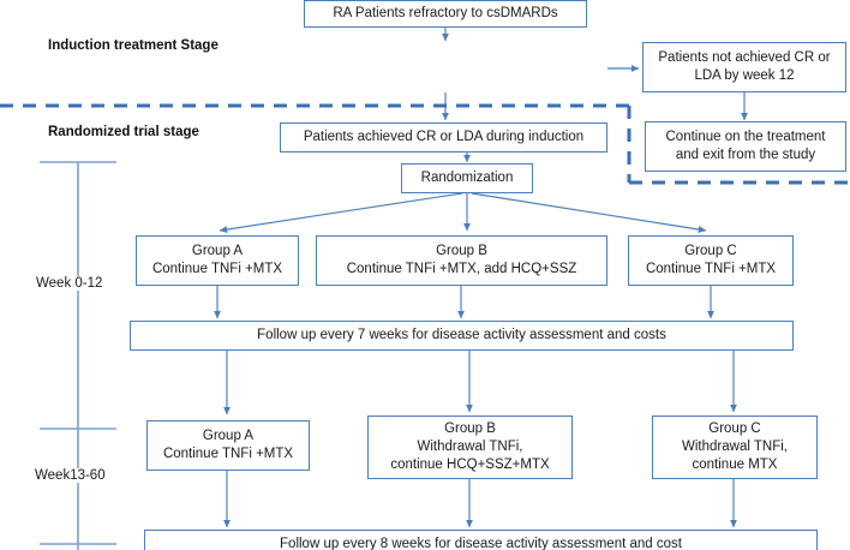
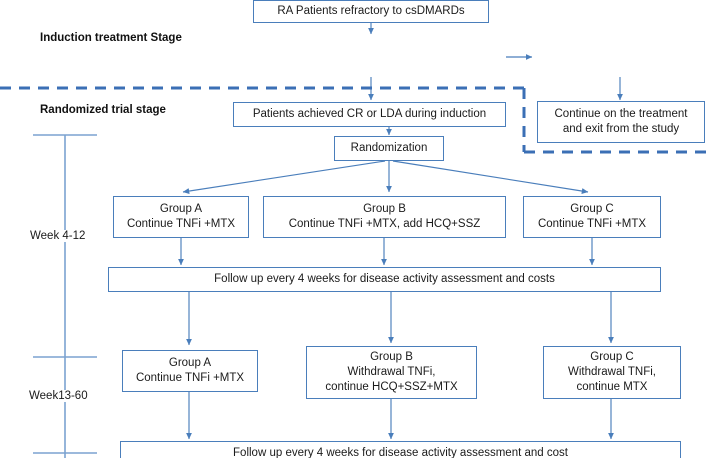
  Induction treatment Stage
  Randomized trial stage
- Week 0-12
+ Week 4-12
  Week13-60
  RA Patients refractory to csDMARDs
- Patients not achieved CR or
- LDA by week 12
  Continue on the treatment
  and exit from the study
  Patients achieved CR or LDA during induction
  Randomization
  Group A
  Continue TNFi +MTX
  Group B
  Continue TNFi +MTX, add HCQ+SSZ
  Group C
  Continue TNFi +MTX
- Follow up every 7 weeks for disease activity assessment and costs
+ Follow up every 4 weeks for disease activity assessment and costs
  Group A
  Continue TNFi +MTX
  Group B
  Withdrawal TNFi,
  continue HCQ+SSZ+MTX
  Group C
  Withdrawal TNFi,
  continue MTX
- Follow up every 8 weeks for disease activity assessment and cost
+ Follow up every 4 weeks for disease activity assessment and cost
